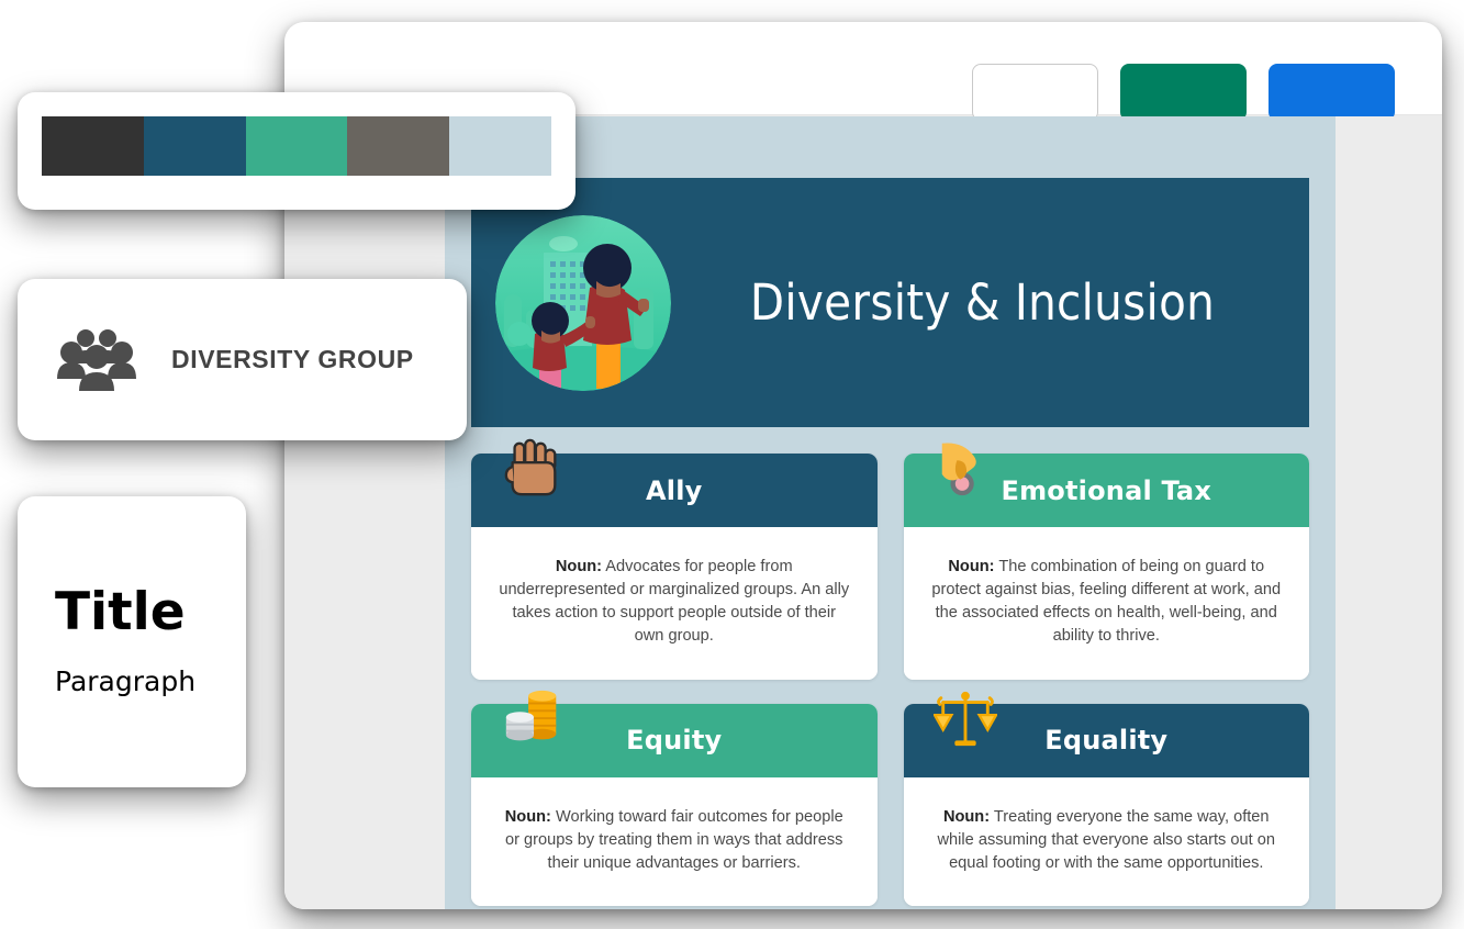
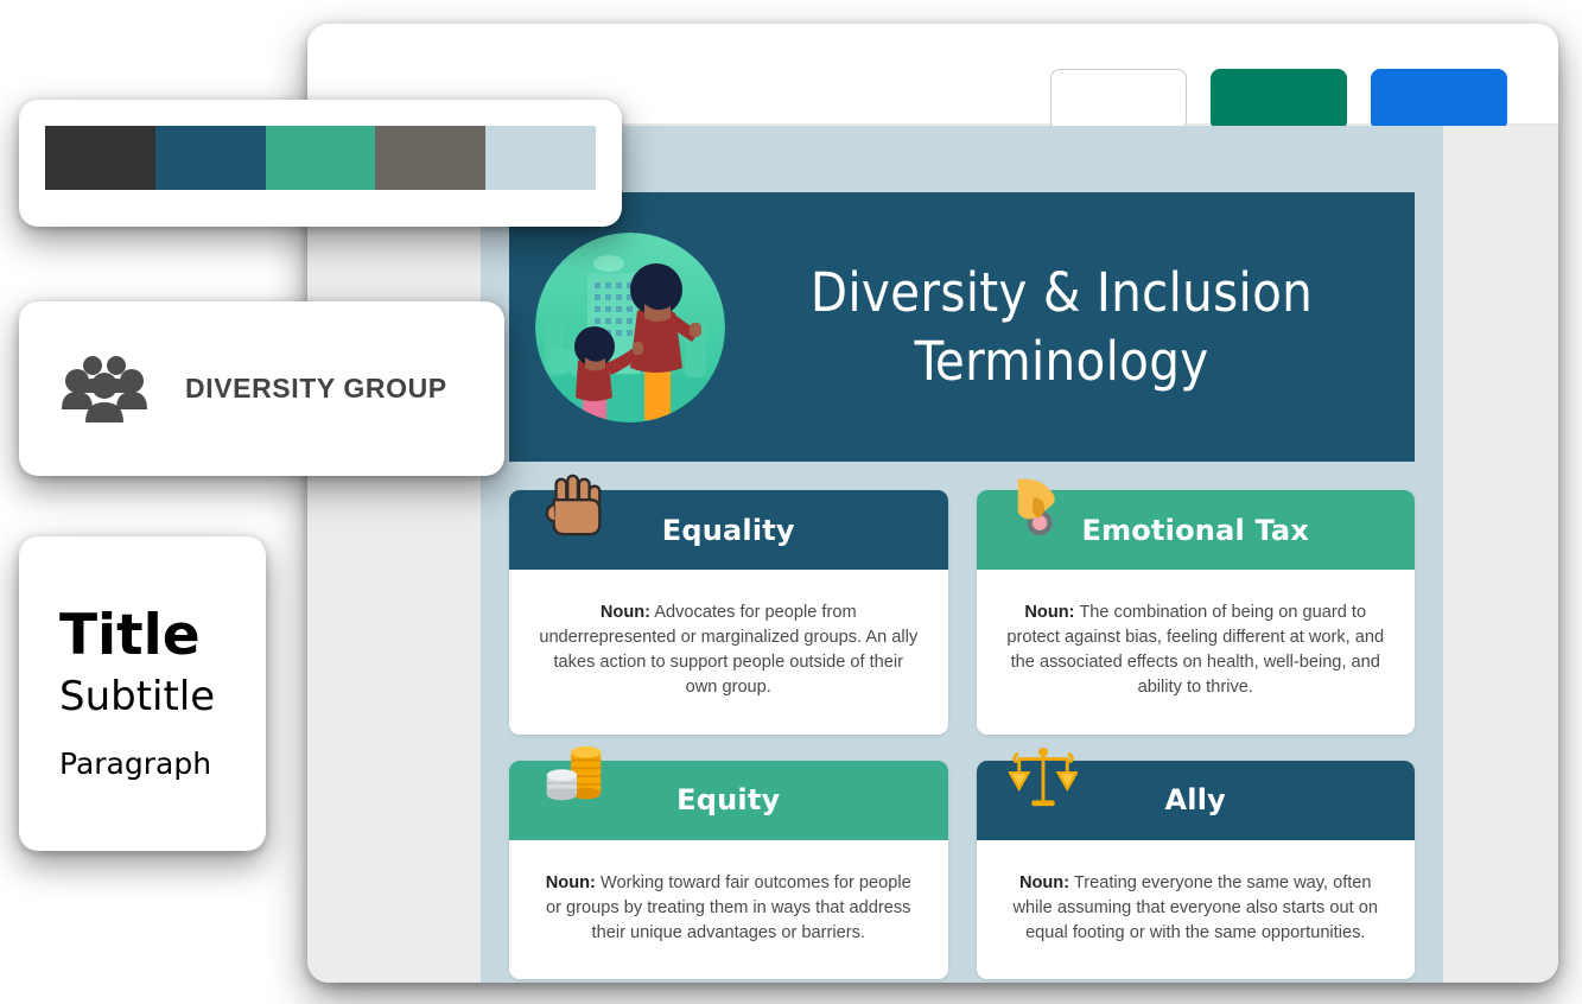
  Diversity & Inclusion
+ Terminology
- Ally
+ Equality
  Noun: Advocates for people from underrepresented or marginalized groups. An ally takes action to support people outside of their own group.
  Emotional Tax
  Noun: The combination of being on guard to protect against bias, feeling different at work, and the associated effects on health, well-being, and ability to thrive.
  Equity
  Noun: Working toward fair outcomes for people or groups by treating them in ways that address their unique advantages or barriers.
- Equality
+ Ally
  Noun: Treating everyone the same way, often while assuming that everyone also starts out on equal footing or with the same opportunities.
  DIVERSITY GROUP
  Title
+ Subtitle
  Paragraph
